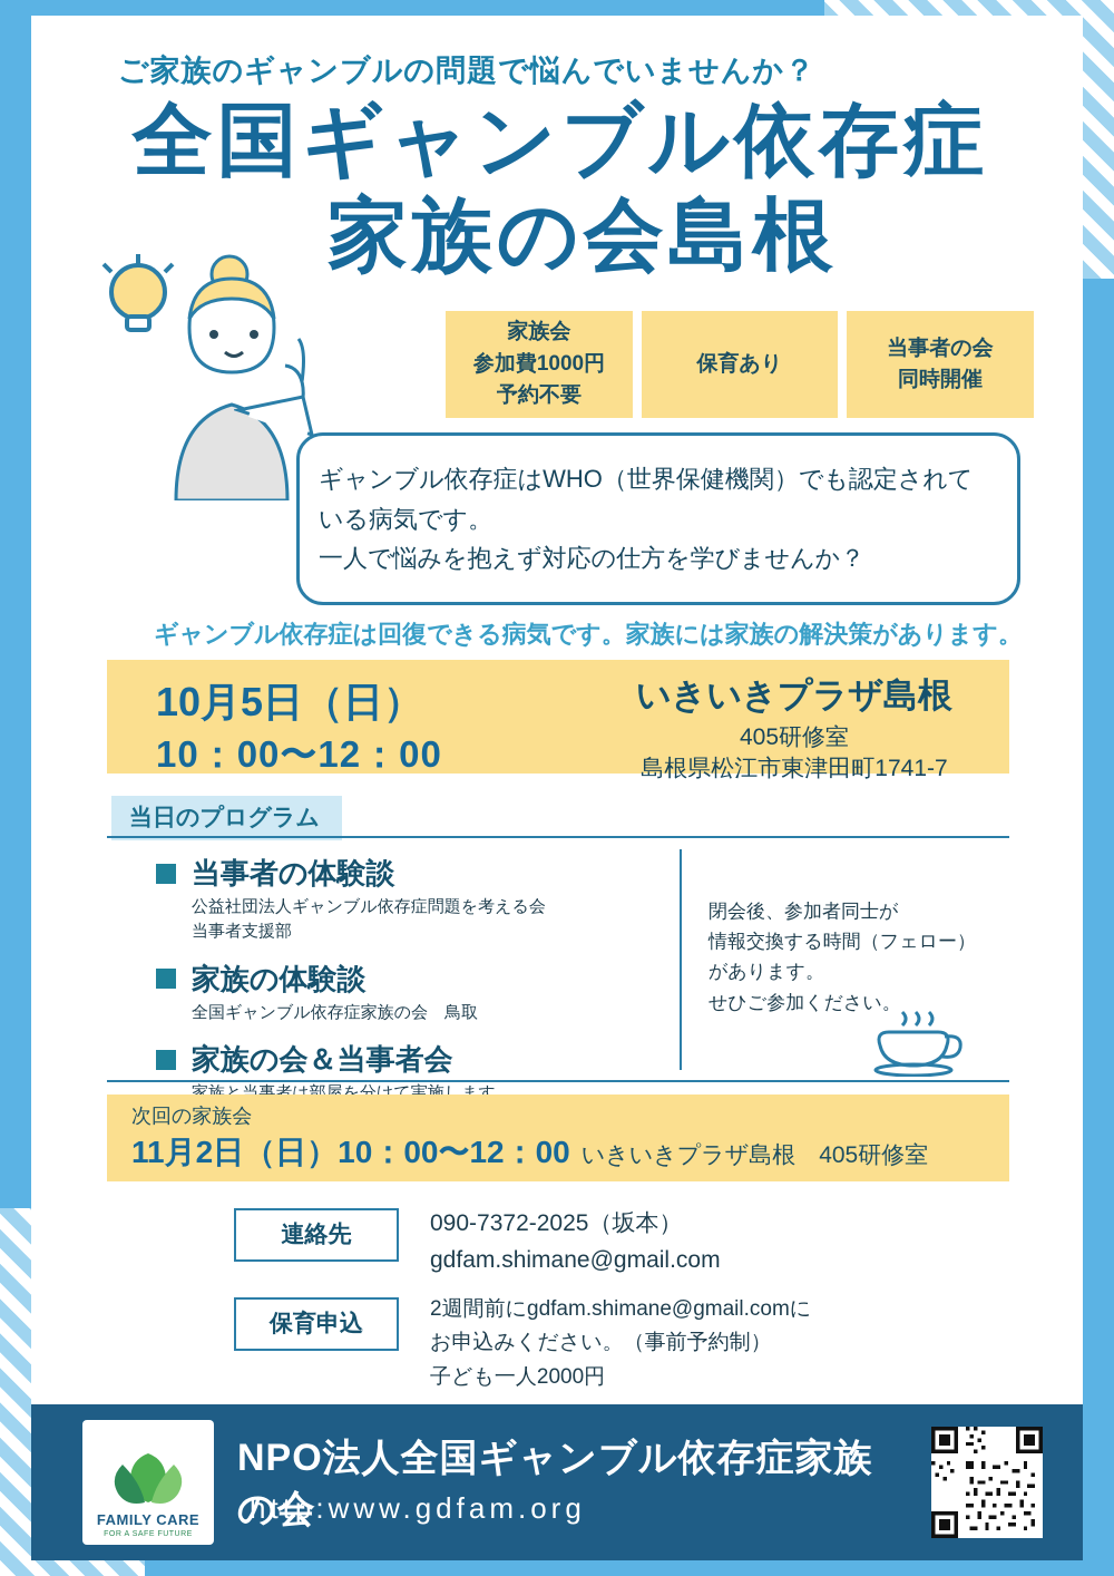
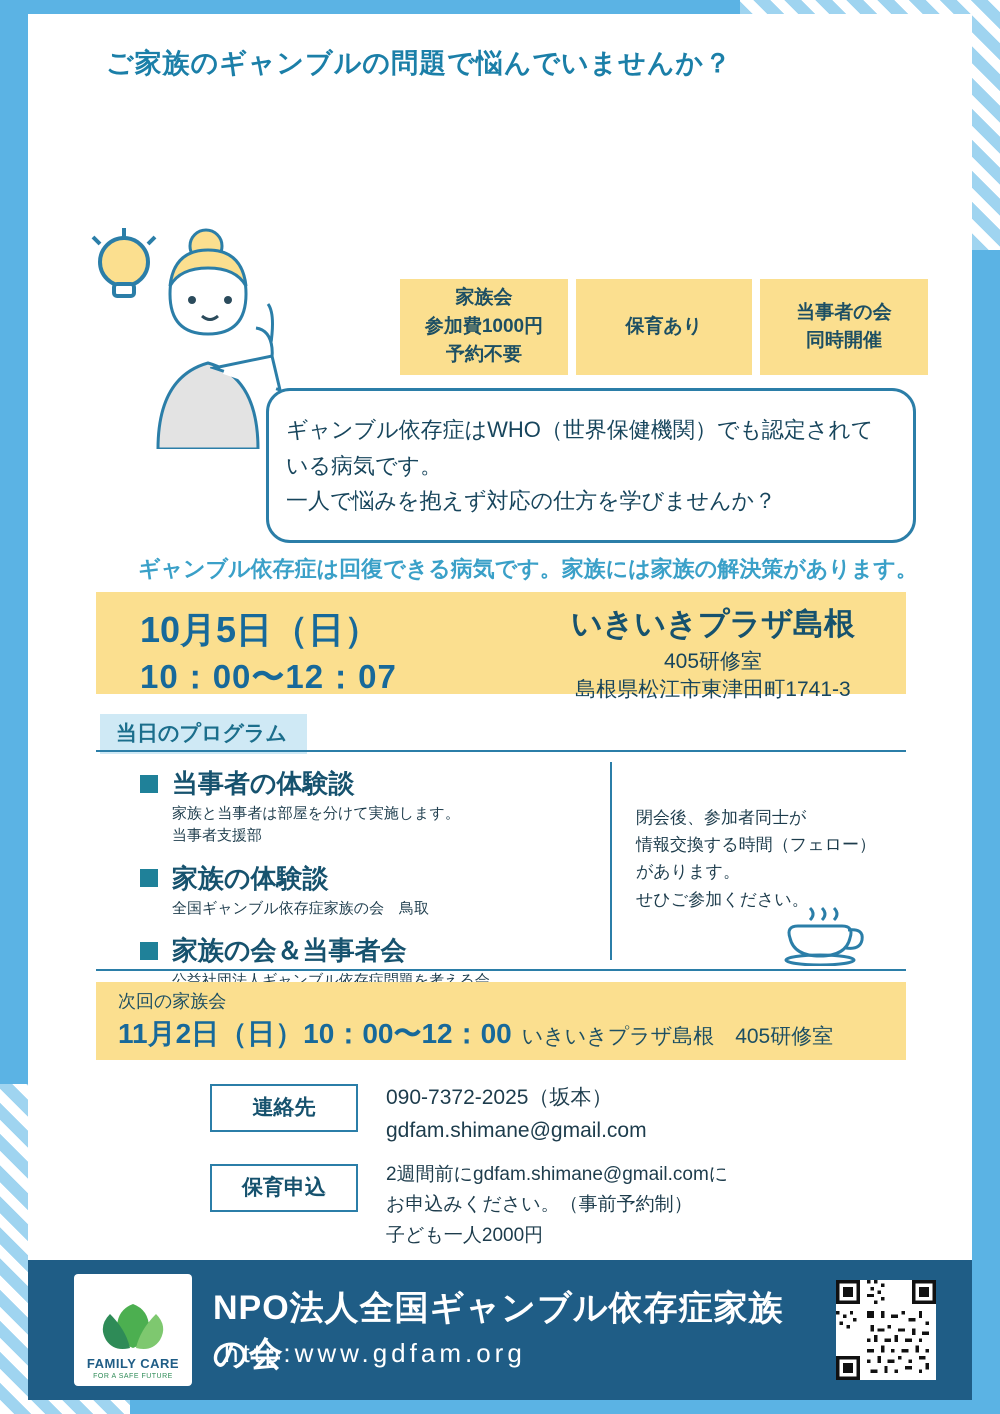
  ご家族のギャンブルの問題で悩んでいませんか？
- 全国ギャンブル依存症
- 家族の会島根
  家族会
  参加費1000円
  予約不要
  保育あり
  当事者の会
  同時開催
  ギャンブル依存症はWHO（世界保健機関）でも認定されて
  いる病気です。
  一人で悩みを抱えず対応の仕方を学びませんか？
  ギャンブル依存症は回復できる病気です。家族には家族の解決策があります。
  10月5日（日）
- 10：00〜12：00
+ 10：00〜12：07
  いきいきプラザ島根
  405研修室
- 島根県松江市東津田町1741-7
+ 島根県松江市東津田町1741-3
  当日のプログラム
  当事者の体験談
- 公益社団法人ギャンブル依存症問題を考える会
+ 家族と当事者は部屋を分けて実施します。
  当事者支援部
  家族の体験談
  全国ギャンブル依存症家族の会 鳥取
  家族の会＆当事者会
- 家族と当事者は部屋を分けて実施します。
+ 公益社団法人ギャンブル依存症問題を考える会
  閉会後、参加者同士が
  情報交換する時間（フェロー）
  があります。
  せひご参加ください。
  次回の家族会
  11月2日（日）10：00〜12：00
  いきいきプラザ島根 405研修室
  連絡先
  090-7372-2025（坂本）
  gdfam.shimane@gmail.com
  保育申込
  2週間前にgdfam.shimane@gmail.comに
  お申込みください。（事前予約制）
  子ども一人2000円
  FAMILY CARE
  NPO法人全国ギャンブル依存症家族の会
  http:www.gdfam.org
